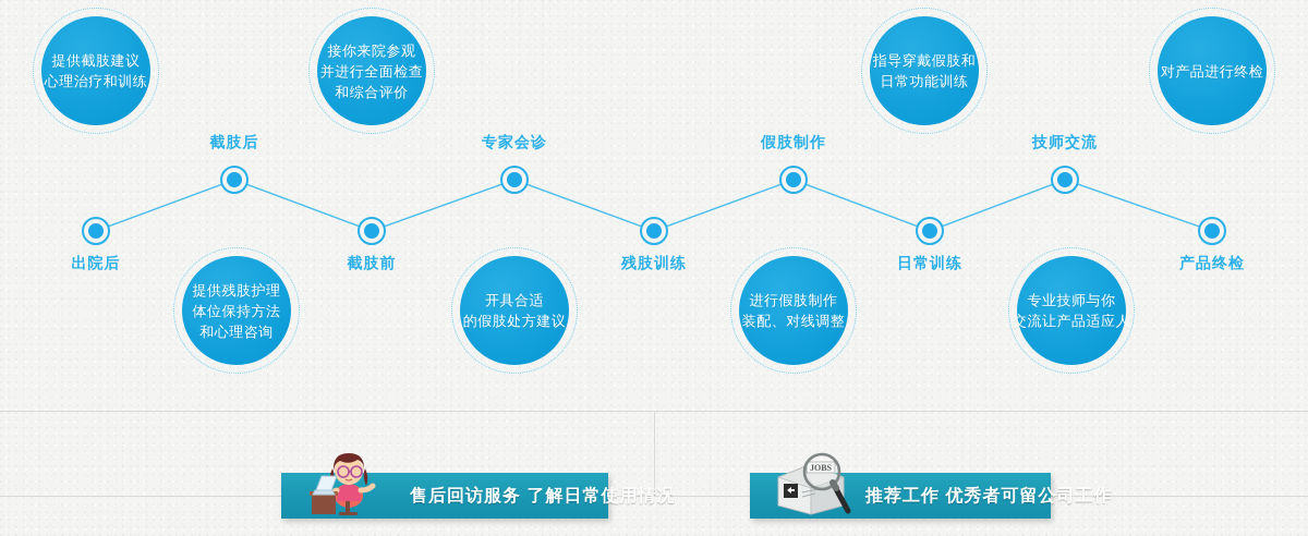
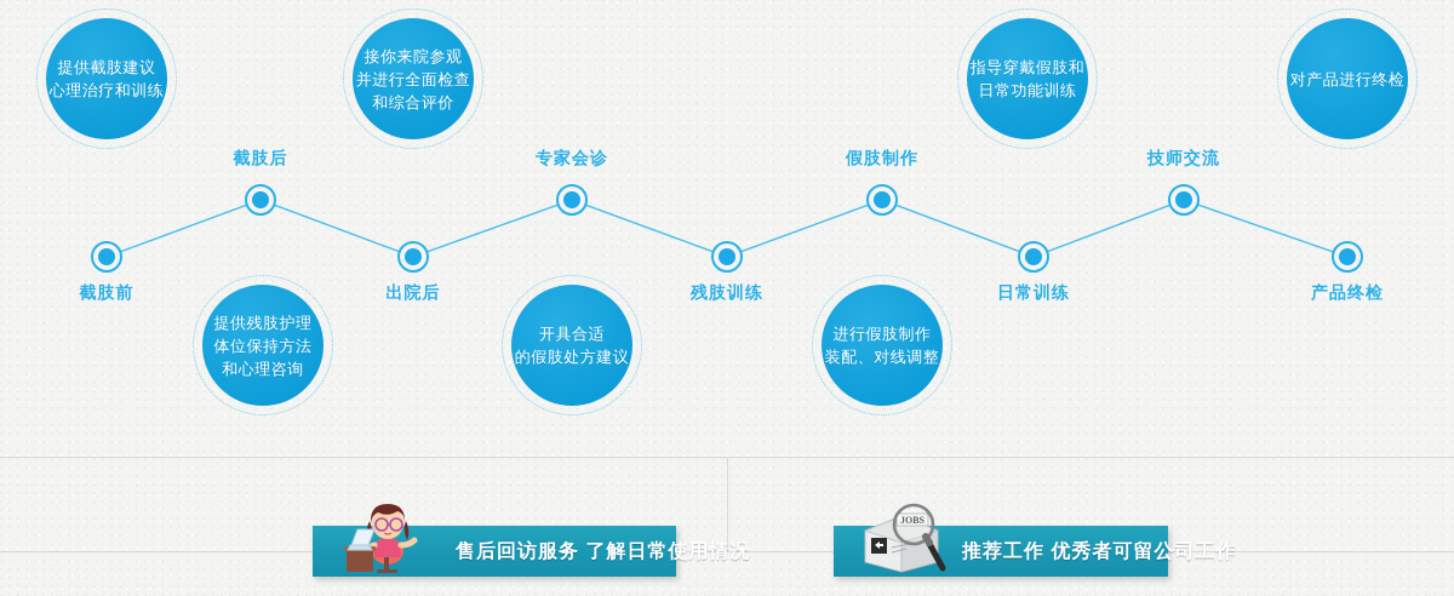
  提供截肢建议
  心理治疗和训练
  提供残肢护理
  体位保持方法
  和心理咨询
  接你来院参观
  并进行全面检查
  和综合评价
  开具合适
  的假肢处方建议
  进行假肢制作
  装配、对线调整
  指导穿戴假肢和
  日常功能训练
- 专业技师与你
- 交流让产品适应人
  对产品进行终检
- 出院后
+ 截肢前
  截肢后
- 截肢前
+ 出院后
  专家会诊
  残肢训练
  假肢制作
  日常训练
  技师交流
  产品终检
  售后回访服务 了解日常使用情况
  JOBS
  推荐工作 优秀者可留公司工作
